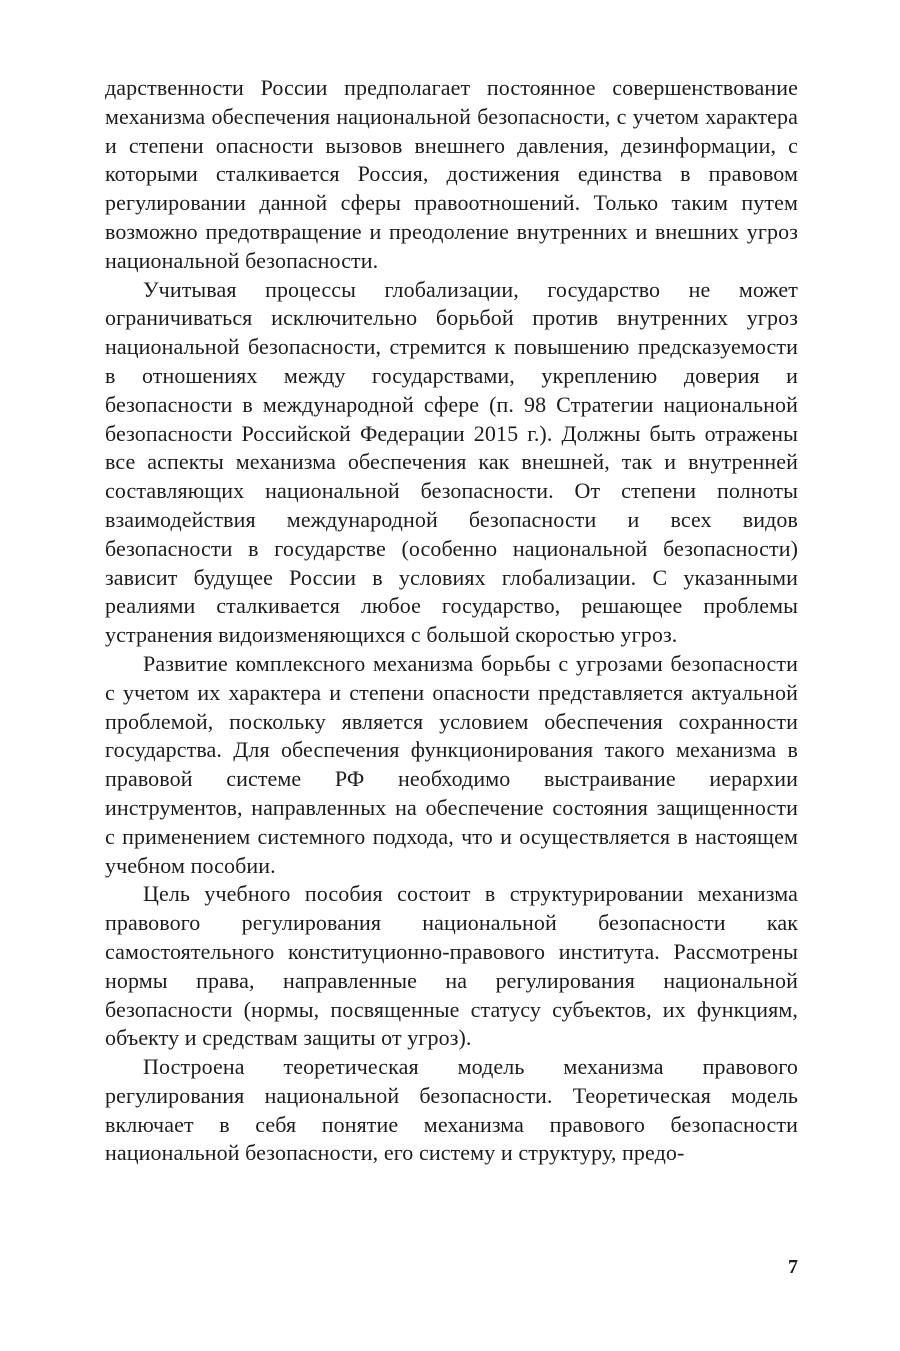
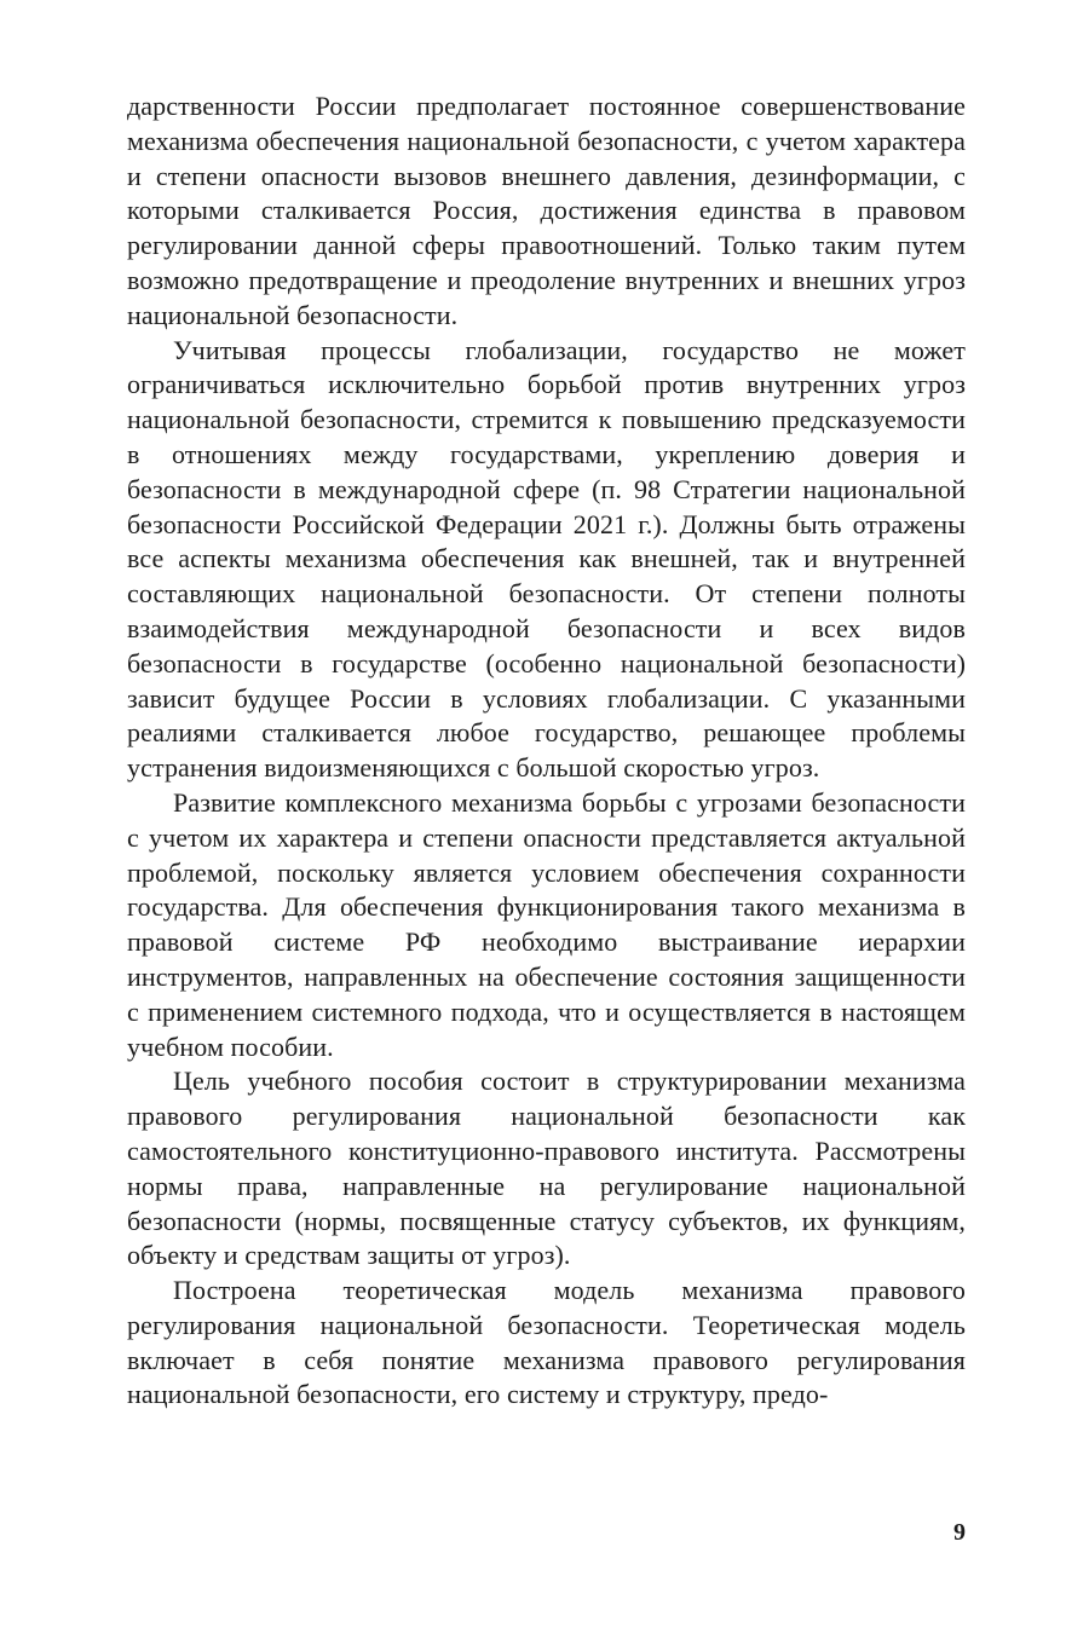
  дарственности России предполагает постоянное совершенствование механизма обеспечения национальной безопасности, с учетом характера и степени опасности вызовов внешнего давления, дезинформации, с которыми сталкивается Россия, достижения единства в правовом регулировании данной сферы правоотношений. Только таким путем возможно предотвращение и преодоление внутренних и внешних угроз национальной безопасности.
- Учитывая процессы глобализации, государство не может ограничиваться исключительно борьбой против внутренних угроз национальной безопасности, стремится к повышению предсказуемости в отношениях между государствами, укреплению доверия и безопасности в международной сфере (п. 98 Стратегии национальной безопасности Российской Федерации 2015 г.). Должны быть отражены все аспекты механизма обеспечения как внешней, так и внутренней составляющих национальной безопасности. От степени полноты взаимодействия международной безопасности и всех видов безопасности в государстве (особенно национальной безопасности) зависит будущее России в условиях глобализации. С указанными реалиями сталкивается любое государство, решающее проблемы устранения видоизменяющихся с большой скоростью угроз.
+ Учитывая процессы глобализации, государство не может ограничиваться исключительно борьбой против внутренних угроз национальной безопасности, стремится к повышению предсказуемости в отношениях между государствами, укреплению доверия и безопасности в международной сфере (п. 98 Стратегии национальной безопасности Российской Федерации 2021 г.). Должны быть отражены все аспекты механизма обеспечения как внешней, так и внутренней составляющих национальной безопасности. От степени полноты взаимодействия международной безопасности и всех видов безопасности в государстве (особенно национальной безопасности) зависит будущее России в условиях глобализации. С указанными реалиями сталкивается любое государство, решающее проблемы устранения видоизменяющихся с большой скоростью угроз.
  Развитие комплексного механизма борьбы с угрозами безопасности с учетом их характера и степени опасности представляется актуальной проблемой, поскольку является условием обеспечения сохранности государства. Для обеспечения функционирования такого механизма в правовой системе РФ необходимо выстраивание иерархии инструментов, направленных на обеспечение состояния защищенности с применением системного подхода, что и осуществляется в настоящем учебном пособии.
- Цель учебного пособия состоит в структурировании механизма правового регулирования национальной безопасности как самостоятельного конституционно-правового института. Рассмотрены нормы права, направленные на регулирования национальной безопасности (нормы, посвященные статусу субъектов, их функциям, объекту и средствам защиты от угроз).
+ Цель учебного пособия состоит в структурировании механизма правового регулирования национальной безопасности как самостоятельного конституционно-правового института. Рассмотрены нормы права, направленные на регулирование национальной безопасности (нормы, посвященные статусу субъектов, их функциям, объекту и средствам защиты от угроз).
- Построена теоретическая модель механизма правового регулирования национальной безопасности. Теоретическая модель включает в себя понятие механизма правового безопасности национальной безопасности, его систему и структуру, предо-
+ Построена теоретическая модель механизма правового регулирования национальной безопасности. Теоретическая модель включает в себя понятие механизма правового регулирования национальной безопасности, его систему и структуру, предо-
- 7
+ 9
